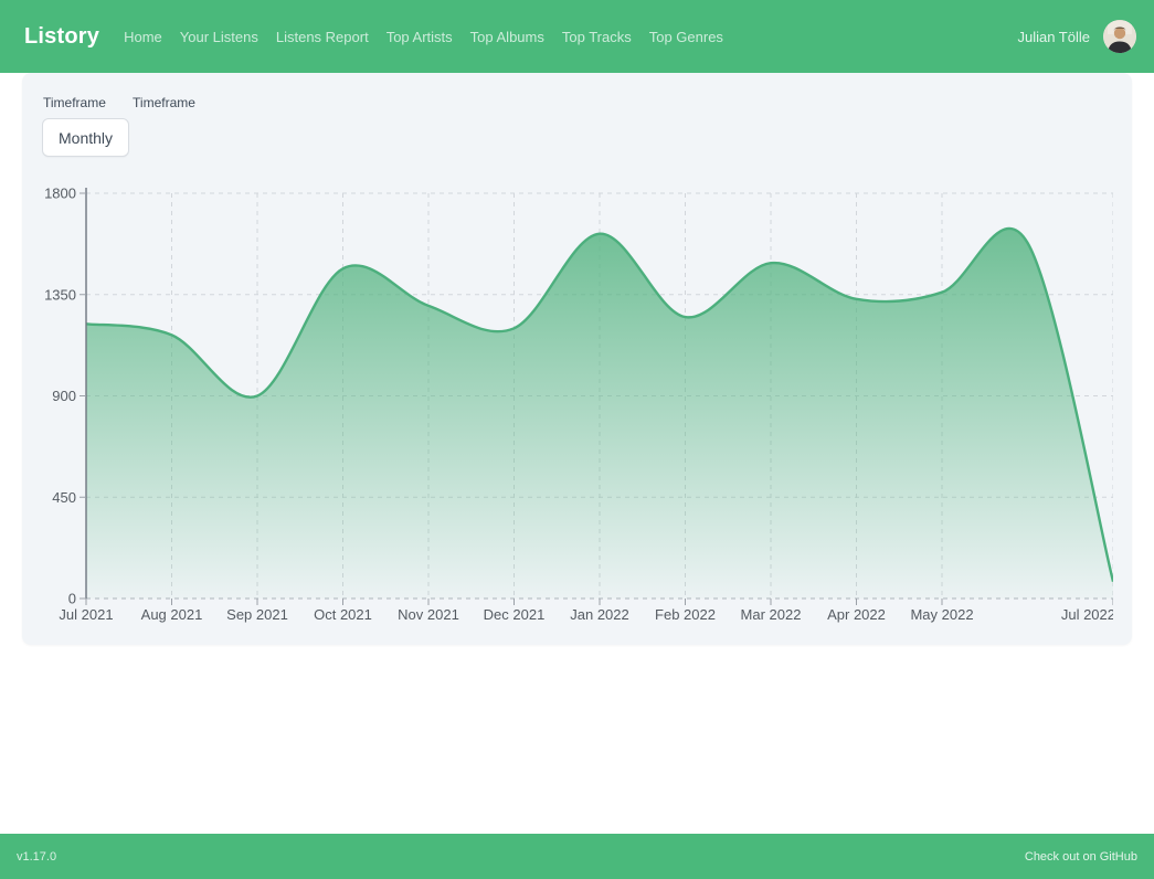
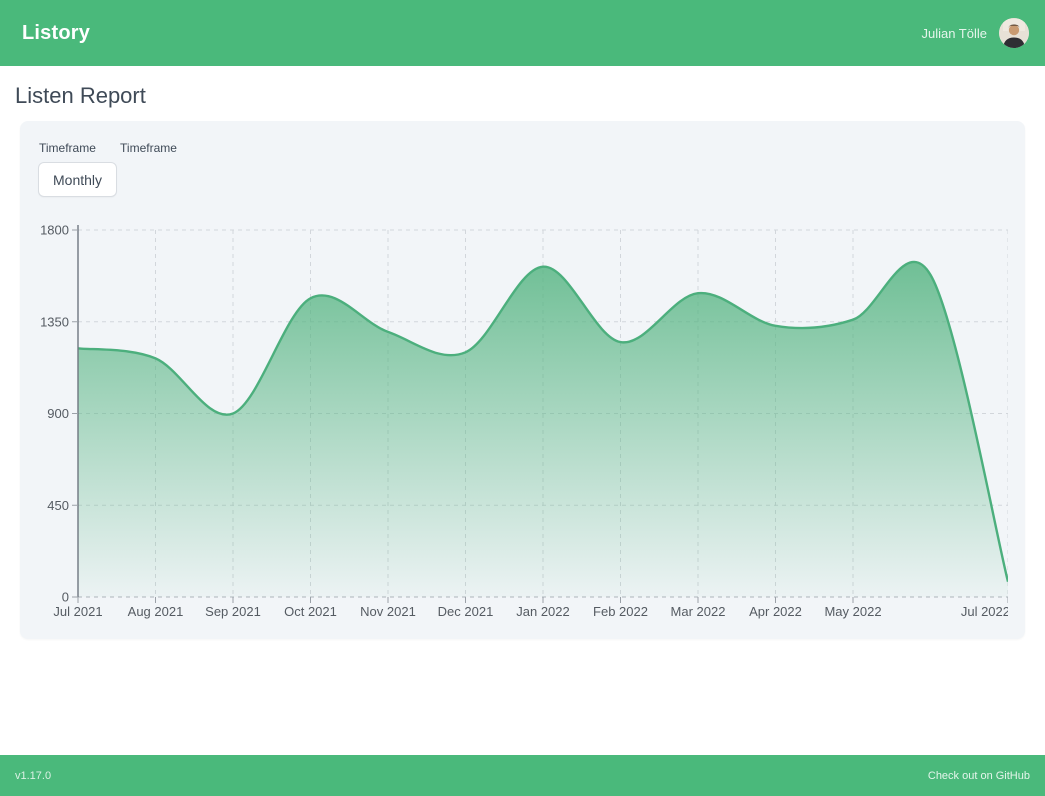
  Listory
- Home
- Your Listens
- Listens Report
- Top Artists
- Top Albums
- Top Tracks
- Top Genres
  Julian Tölle
+ Listen Report
  Timeframe
  Monthly
  Timeframe
  0
  450
  900
  1350
  1800
  Jul 2021
  Aug 2021
  Sep 2021
  Oct 2021
  Nov 2021
  Dec 2021
  Jan 2022
  Feb 2022
  Mar 2022
  Apr 2022
  May 2022
  Jul 2022
  v1.17.0
  Check out on GitHub
